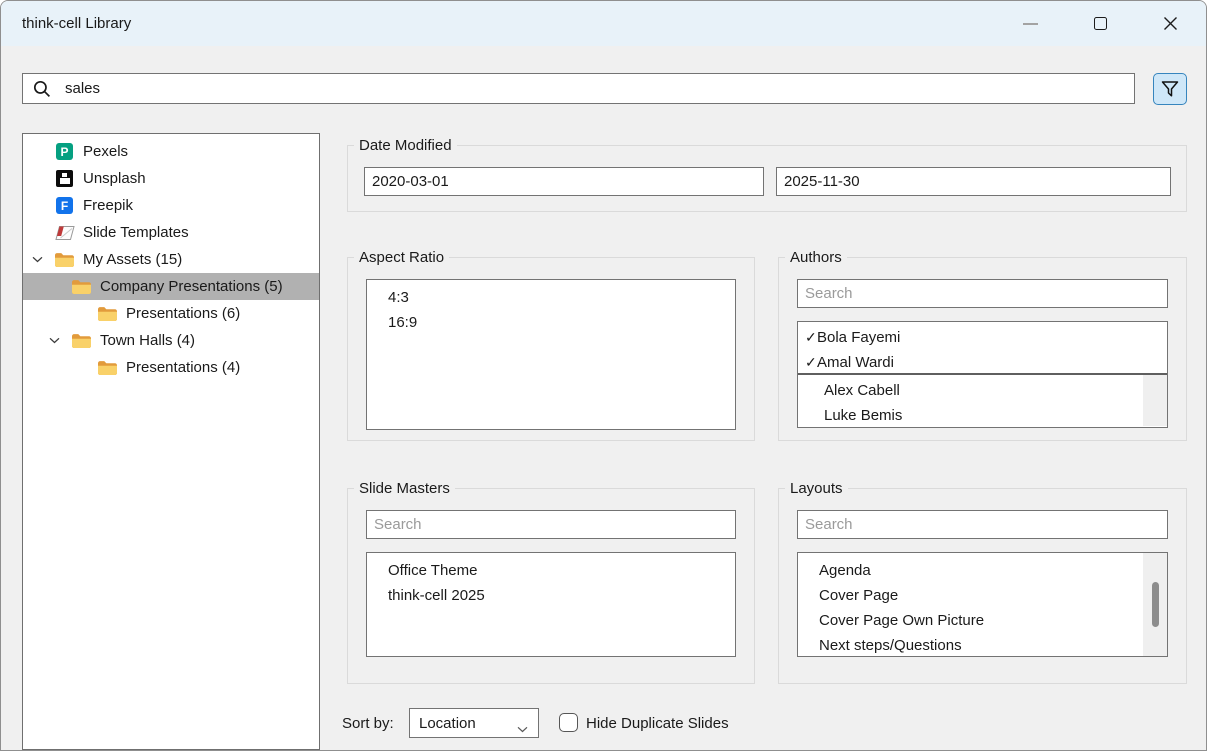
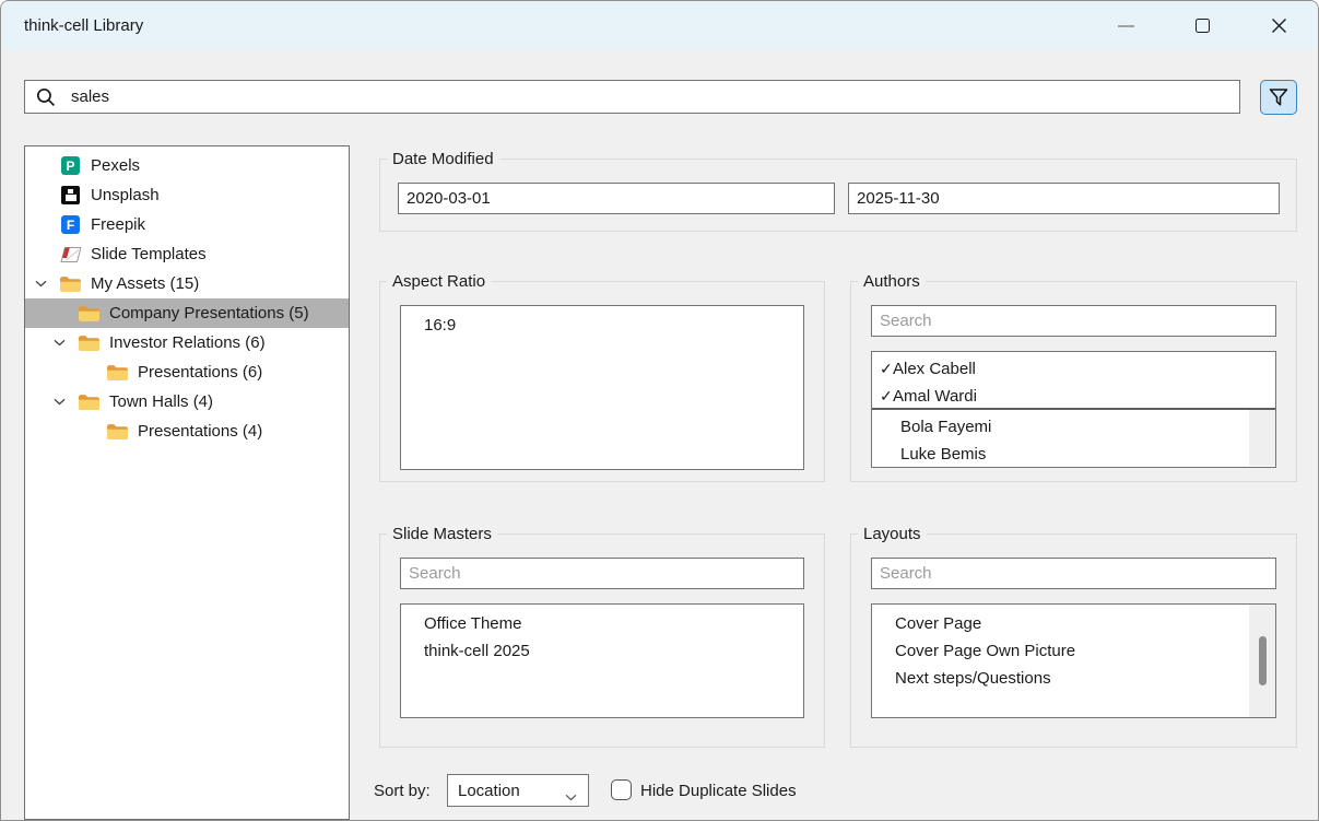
  think-cell Library
  sales
  P
  Pexels
  Unsplash
  F
  Freepik
  Slide Templates
  My Assets (15)
  Company Presentations (5)
+ Investor Relations (6)
  Presentations (6)
  Town Halls (4)
  Presentations (4)
  Date Modified
  2020-03-01
  2025-11-30
  Aspect Ratio
- 4:3
  16:9
  Authors
  Search
  ✓
- Bola Fayemi
+ Alex Cabell
  ✓
  Amal Wardi
- Alex Cabell
+ Bola Fayemi
  Luke Bemis
  Slide Masters
  Search
  Office Theme
  think-cell 2025
  Layouts
  Search
- Agenda
  Cover Page
  Cover Page Own Picture
  Next steps/Questions
  Sort by:
  Location
  Hide Duplicate Slides
